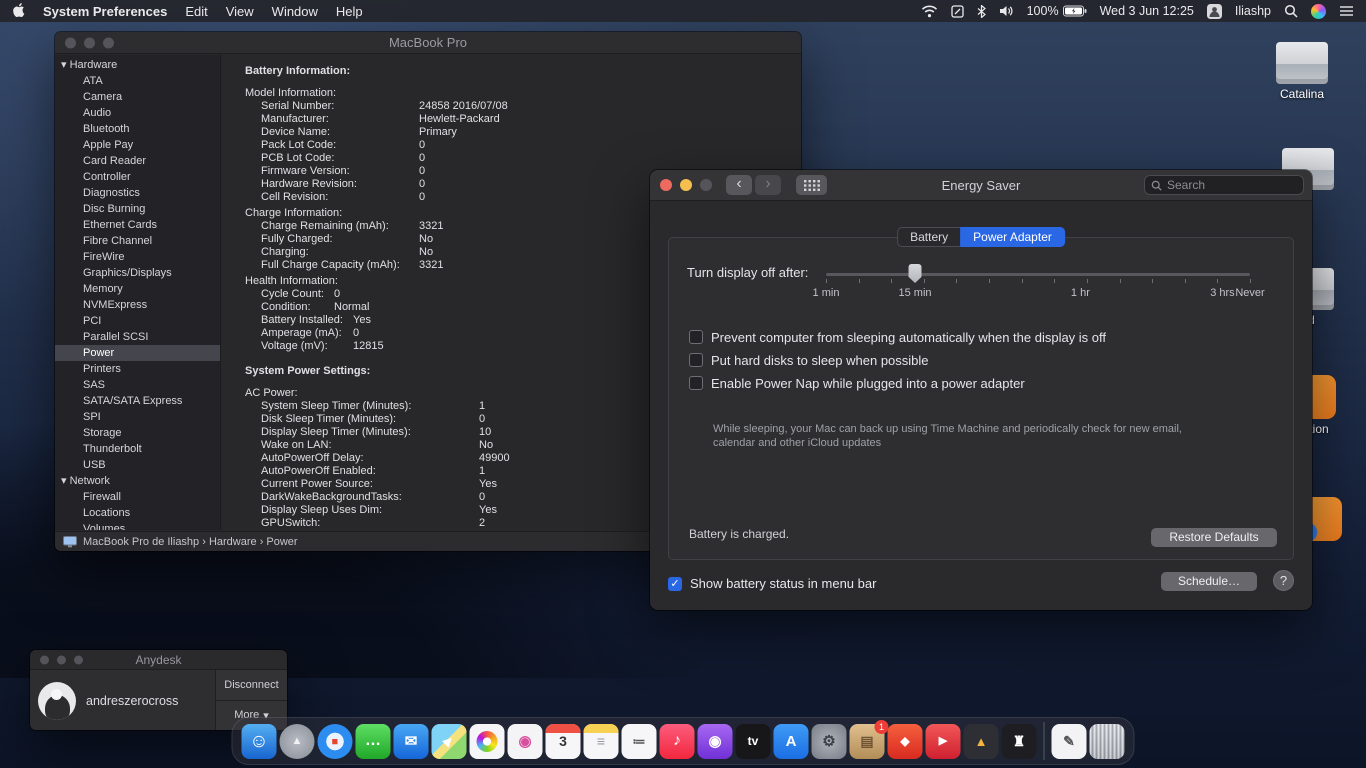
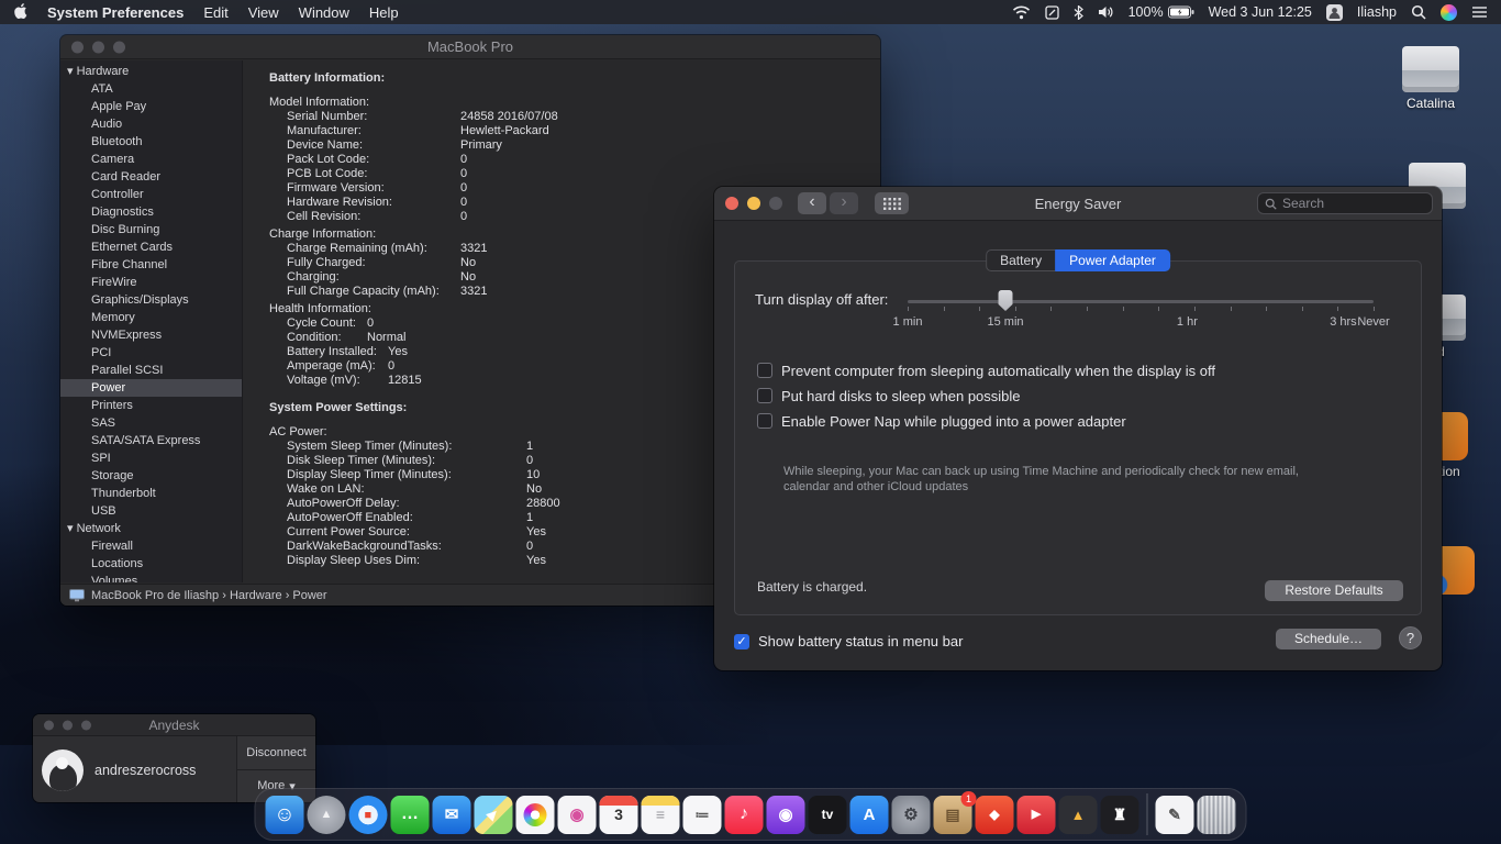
  System Preferences
  Edit
  View
  Window
  Help
  100%
  Wed 3 Jun 12:25
  Iliashp
  Catalina
  MacBook Pro
  ▾ Hardware
  ATA
- Camera
+ Apple Pay
  Audio
  Bluetooth
- Apple Pay
+ Camera
  Card Reader
  Controller
  Diagnostics
  Disc Burning
  Ethernet Cards
  Fibre Channel
  FireWire
  Graphics/Displays
  Memory
  NVMExpress
  PCI
  Parallel SCSI
  Power
  Printers
  SAS
  SATA/SATA Express
  SPI
  Storage
  Thunderbolt
  USB
  ▾ Network
  Firewall
  Locations
  Volumes
  Battery Information:
  Model Information:
  Serial Number:
  24858 2016/07/08
  Manufacturer:
  Hewlett-Packard
  Device Name:
  Primary
  Pack Lot Code:
  0
  PCB Lot Code:
  0
  Firmware Version:
  0
  Hardware Revision:
  0
  Cell Revision:
  0
  Charge Information:
  Charge Remaining (mAh):
  3321
  Fully Charged:
  No
  Charging:
  No
  Full Charge Capacity (mAh):
  3321
  Health Information:
  Cycle Count:
  0
  Condition:
  Normal
  Battery Installed:
  Yes
  Amperage (mA):
  0
  Voltage (mV):
  12815
  System Power Settings:
  AC Power:
  System Sleep Timer (Minutes):
  1
  Disk Sleep Timer (Minutes):
  0
  Display Sleep Timer (Minutes):
  10
  Wake on LAN:
  No
  AutoPowerOff Delay:
- 49900
+ 28800
  AutoPowerOff Enabled:
  1
  Current Power Source:
  Yes
  DarkWakeBackgroundTasks:
  0
  Display Sleep Uses Dim:
  Yes
- GPUSwitch:
- 2
  MacBook Pro de Iliashp › Hardware › Power
  Anydesk
  andreszerocross
  Disconnect
  More
  ▾
  Energy Saver
  ‹
  ›
  Search
  Battery
  Power Adapter
  Turn display off after:
  1 min
  15 min
  1 hr
  3 hrs
  Never
  Prevent computer from sleeping automatically when the display is off
  Put hard disks to sleep when possible
  Enable Power Nap while plugged into a power adapter
  While sleeping, your Mac can back up using Time Machine and periodically check for new email, calendar and other iCloud updates
  Battery is charged.
  Restore Defaults
  Show battery status in menu bar
  Schedule…
  ?
  ☺
  ▲
  …
  ✉
  ◉
  3
  ≡
  ≔
  ♪
  ◉
  tv
  A
  ⚙
  ▤
  1
  ◆
  ▶
  ▲
  ♜
  ✎
